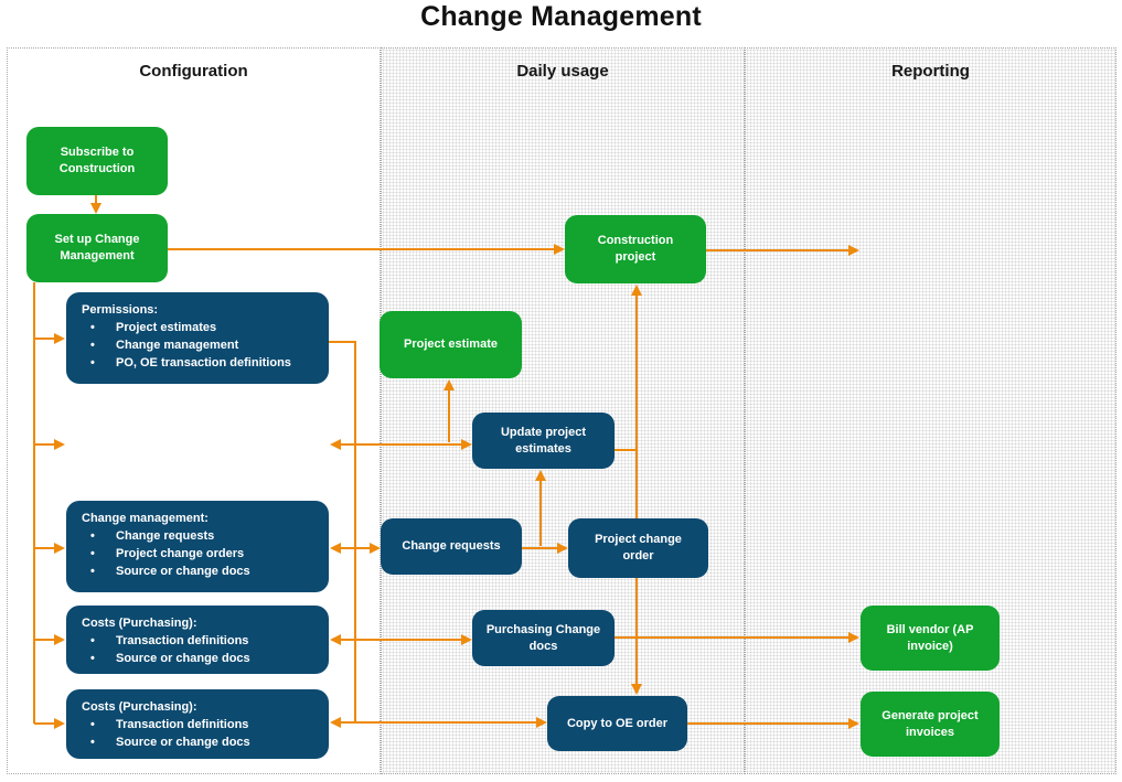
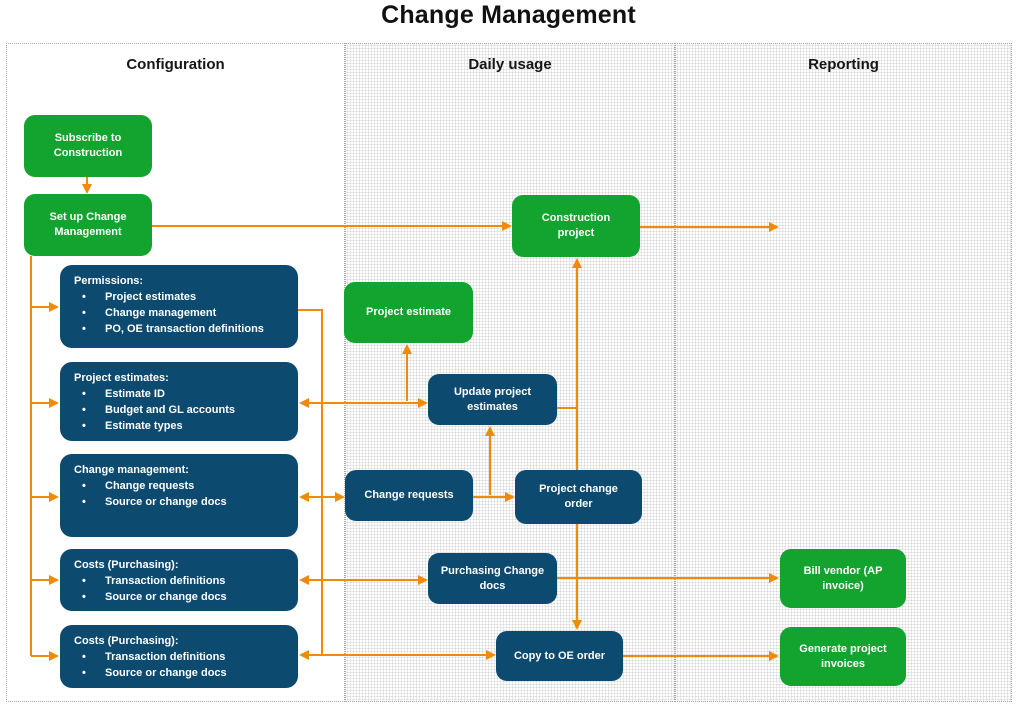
  Change Management
  Configuration
  Daily usage
  Reporting
  Subscribe to Construction
  Set up Change Management
  Construction project
  Project estimate
  Bill vendor (AP invoice)
  Generate project invoices
  Update project estimates
  Change requests
  Project change order
  Purchasing Change docs
  Copy to OE order
  Permissions:
  Project estimates
  Change management
  PO, OE transaction definitions
+ Project estimates:
+ Estimate ID
+ Budget and GL accounts
+ Estimate types
  Change management:
  Change requests
- Project change orders
  Source or change docs
  Costs (Purchasing):
  Transaction definitions
  Source or change docs
  Costs (Purchasing):
  Transaction definitions
  Source or change docs
